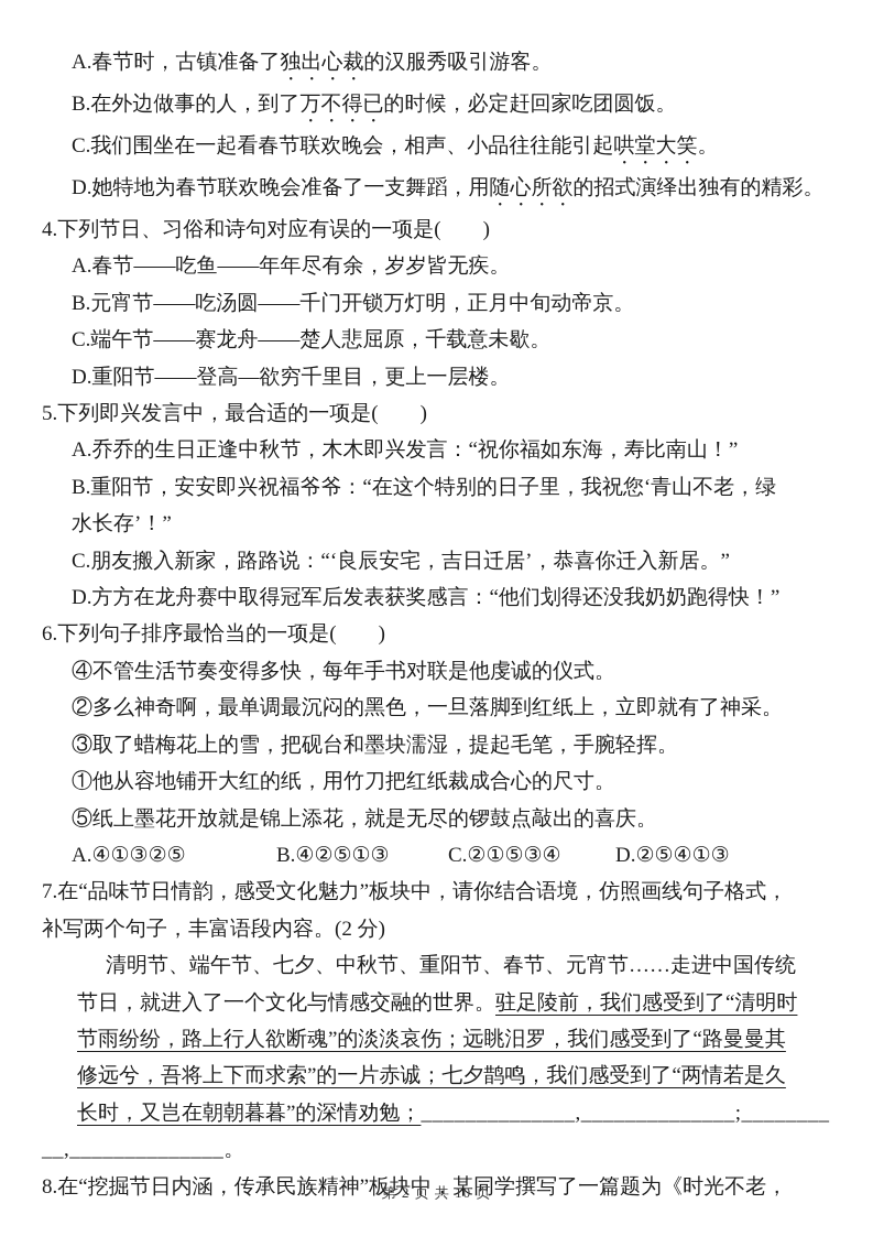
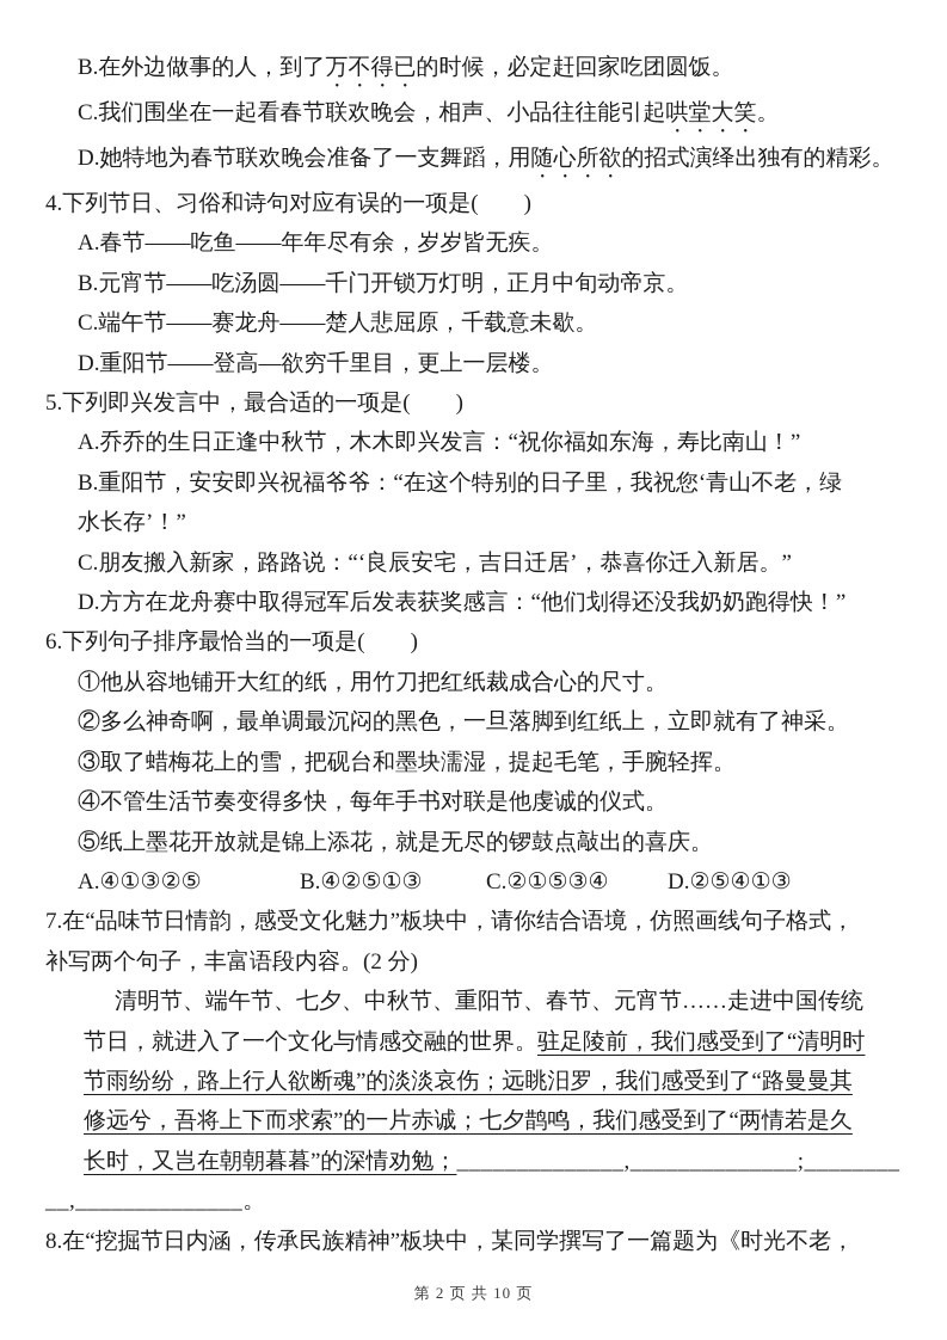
- A.春节时，古镇准备了独出心裁的汉服秀吸引游客。
  B.在外边做事的人，到了万不得已的时候，必定赶回家吃团圆饭。
  C.我们围坐在一起看春节联欢晚会，相声、小品往往能引起哄堂大笑。
  D.她特地为春节联欢晚会准备了一支舞蹈，用随心所欲的招式演绎出独有的精彩。
  4.下列节日、习俗和诗句对应有误的一项是( )
  A.春节——吃鱼——年年尽有余，岁岁皆无疾。
  B.元宵节——吃汤圆——千门开锁万灯明，正月中旬动帝京。
  C.端午节——赛龙舟——楚人悲屈原，千载意未歇。
  D.重阳节——登高—欲穷千里目，更上一层楼。
  5.下列即兴发言中，最合适的一项是( )
  A.乔乔的生日正逢中秋节，木木即兴发言：“祝你福如东海，寿比南山！”
  B.重阳节，安安即兴祝福爷爷：“在这个特别的日子里，我祝您‘青山不老，绿
  水长存’！”
  C.朋友搬入新家，路路说：“‘良辰安宅，吉日迁居’，恭喜你迁入新居。”
  D.方方在龙舟赛中取得冠军后发表获奖感言：“他们划得还没我奶奶跑得快！”
  6.下列句子排序最恰当的一项是( )
- ④不管生活节奏变得多快，每年手书对联是他虔诚的仪式。
+ ①他从容地铺开大红的纸，用竹刀把红纸裁成合心的尺寸。
  ②多么神奇啊，最单调最沉闷的黑色，一旦落脚到红纸上，立即就有了神采。
  ③取了蜡梅花上的雪，把砚台和墨块濡湿，提起毛笔，手腕轻挥。
- ①他从容地铺开大红的纸，用竹刀把红纸裁成合心的尺寸。
+ ④不管生活节奏变得多快，每年手书对联是他虔诚的仪式。
  ⑤纸上墨花开放就是锦上添花，就是无尽的锣鼓点敲出的喜庆。
  A.④①③②⑤ B.④②⑤①③ C.②①⑤③④ D.②⑤④①③
  7.在“品味节日情韵，感受文化魅力”板块中，请你结合语境，仿照画线句子格式，
  补写两个句子，丰富语段内容。(2 分)
  清明节、端午节、七夕、中秋节、重阳节、春节、元宵节……走进中国传统
  节日，就进入了一个文化与情感交融的世界。驻足陵前，我们感受到了“清明时
  节雨纷纷，路上行人欲断魂”的淡淡哀伤；远眺汨罗，我们感受到了“路曼曼其
  修远兮，吾将上下而求索”的一片赤诚；七夕鹊鸣，我们感受到了“两情若是久
  长时，又岂在朝朝暮暮”的深情劝勉；______________,______________;________
  __,______________。
  8.在“挖掘节日内涵，传承民族精神”板块中，某同学撰写了一篇题为《时光不老，
  第 2 页 共 10 页
